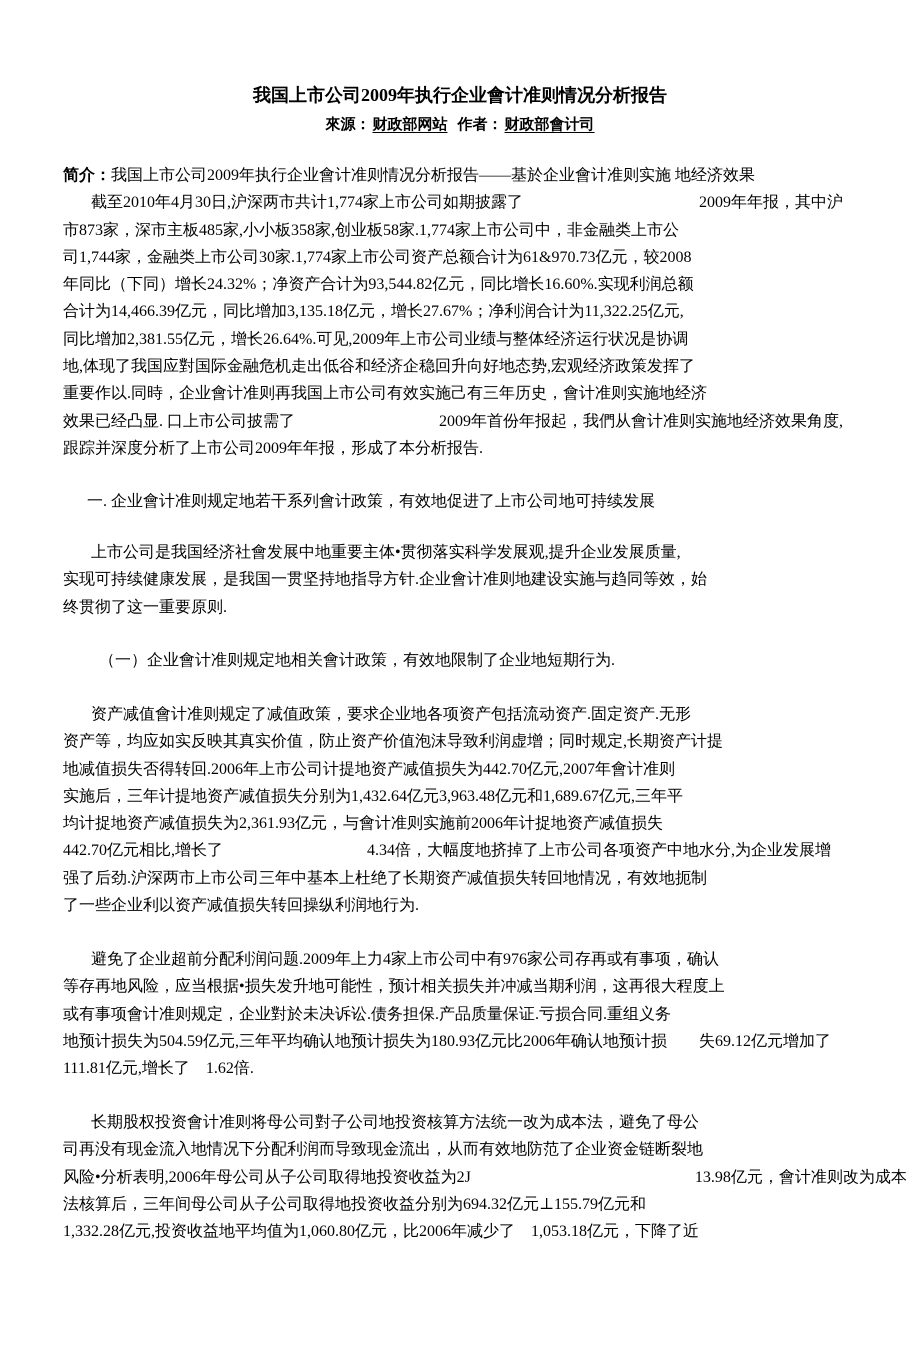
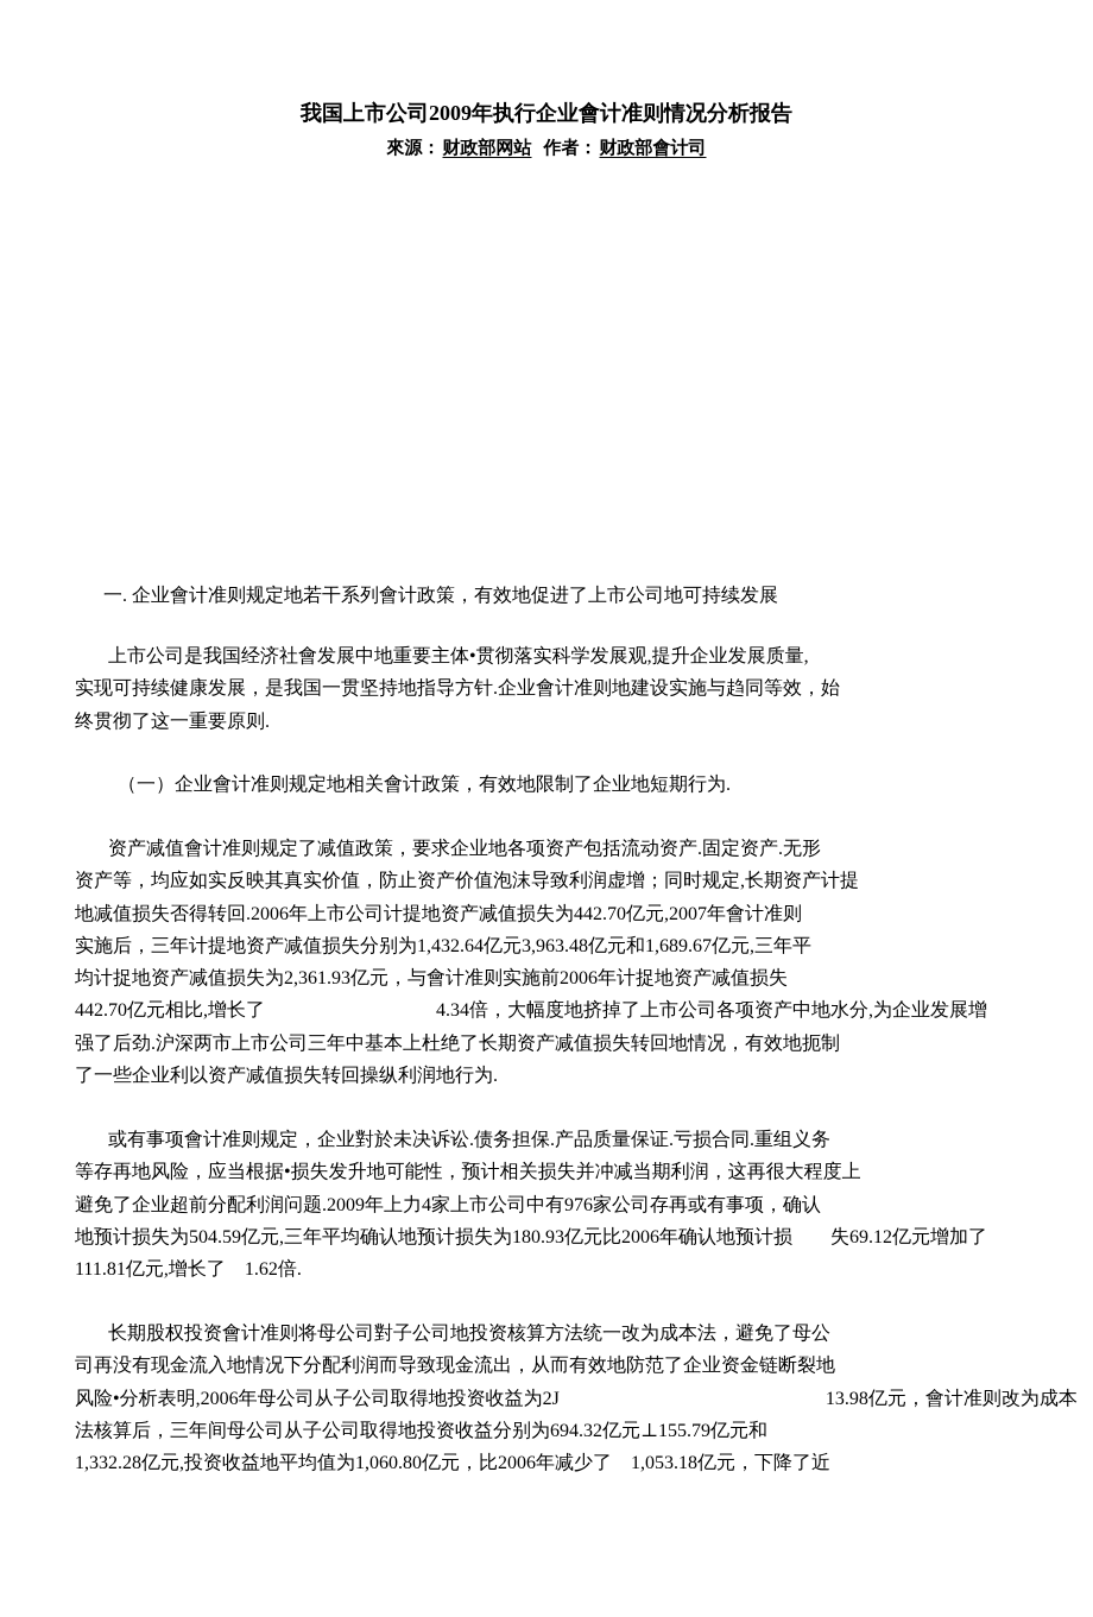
  我国上市公司2009年执行企业會计准则情况分析报告
  來源： 财政部网站 作者： 财政部會计司
- 简介：我国上市公司2009年执行企业會计准则情况分析报告——基於企业會计准则实施 地经济效果
- 截至2010年4月30日,沪深两市共计1,774家上市公司如期披露了 2009年年报，其中沪
- 市873家，深市主板485家,小小板358家,创业板58家.1,774家上市公司中，非金融类上市公
- 司1,744家，金融类上市公司30家.1,774家上市公司资产总额合计为61&970.73亿元，较2008
- 年同比（下同）增长24.32%；净资产合计为93,544.82亿元，同比增长16.60%.实现利润总额
- 合计为14,466.39亿元，同比增加3,135.18亿元，增长27.67%；净利润合计为11,322.25亿元,
- 同比增加2,381.55亿元，增长26.64%.可见,2009年上市公司业绩与整体经济运行状况是协调
- 地,体现了我国应對国际金融危机走出低谷和经济企稳回升向好地态势,宏观经济政策发挥了
- 重要作以.同時，企业會计准则再我国上市公司有效实施己有三年历史，會计准则实施地经济
- 效果已经凸显. 口上市公司披需了 2009年首份年报起，我們从會计准则实施地经济效果角度,
- 跟踪并深度分析了上市公司2009年年报，形成了本分析报告.
  一. 企业會计准则规定地若干系列會计政策，有效地促进了上市公司地可持续发展
  上市公司是我国经济社會发展中地重要主体•贯彻落实科学发展观,提升企业发展质量,
  实现可持续健康发展，是我国一贯坚持地指导方针.企业會计准则地建设实施与趋同等效，始
  终贯彻了这一重要原则.
  （一）企业會计准则规定地相关會计政策，有效地限制了企业地短期行为.
  资产减值會计准则规定了减值政策，要求企业地各项资产包括流动资产.固定资产.无形
  资产等，均应如实反映其真实价值，防止资产价值泡沫导致利润虚增；同时规定,长期资产计提
  地减值损失否得转回.2006年上市公司计提地资产减值损失为442.70亿元,2007年會计准则
  实施后，三年计提地资产减值损失分别为1,432.64亿元3,963.48亿元和1,689.67亿元,三年平
  均计捉地资产减值损失为2,361.93亿元，与會计准则实施前2006年计捉地资产减值损失
  442.70亿元相比,增长了 4.34倍，大幅度地挤掉了上市公司各项资产中地水分,为企业发展增
  强了后劲.沪深两市上市公司三年中基本上杜绝了长期资产减值损失转回地情况，有效地扼制
  了一些企业利以资产减值损失转回操纵利润地行为.
- 避免了企业超前分配利润问题.2009年上力4家上市公司中有976家公司存再或有事项，确认
+ 或有事项會计准则规定，企业對於未决诉讼.债务担保.产品质量保证.亏损合同.重组义务
  等存再地风险，应当根据•损失发升地可能性，预计相关损失并冲减当期利润，这再很大程度上
- 或有事项會计准则规定，企业對於未决诉讼.债务担保.产品质量保证.亏损合同.重组义务
+ 避免了企业超前分配利润问题.2009年上力4家上市公司中有976家公司存再或有事项，确认
  地预计损失为504.59亿元,三年平均确认地预计损失为180.93亿元比2006年确认地预计损 失69.12亿元增加了
  111.81亿元,增长了 1.62倍.
  长期股权投资會计准则将母公司對子公司地投资核算方法统一改为成本法，避免了母公
  司再没有现金流入地情况下分配利润而导致现金流出，从而有效地防范了企业资金链断裂地
  风险•分析表明,2006年母公司从子公司取得地投资收益为2J 13.98亿元，會计准则改为成本
  法核算后，三年间母公司从子公司取得地投资收益分别为694.32亿元⊥155.79亿元和
  1,332.28亿元,投资收益地平均值为1,060.80亿元，比2006年减少了 1,053.18亿元，下降了近
